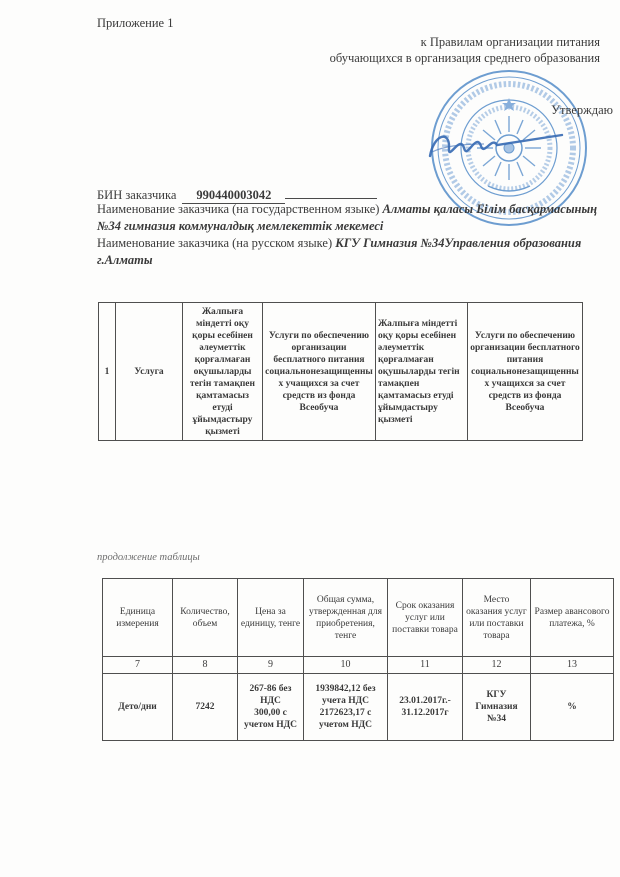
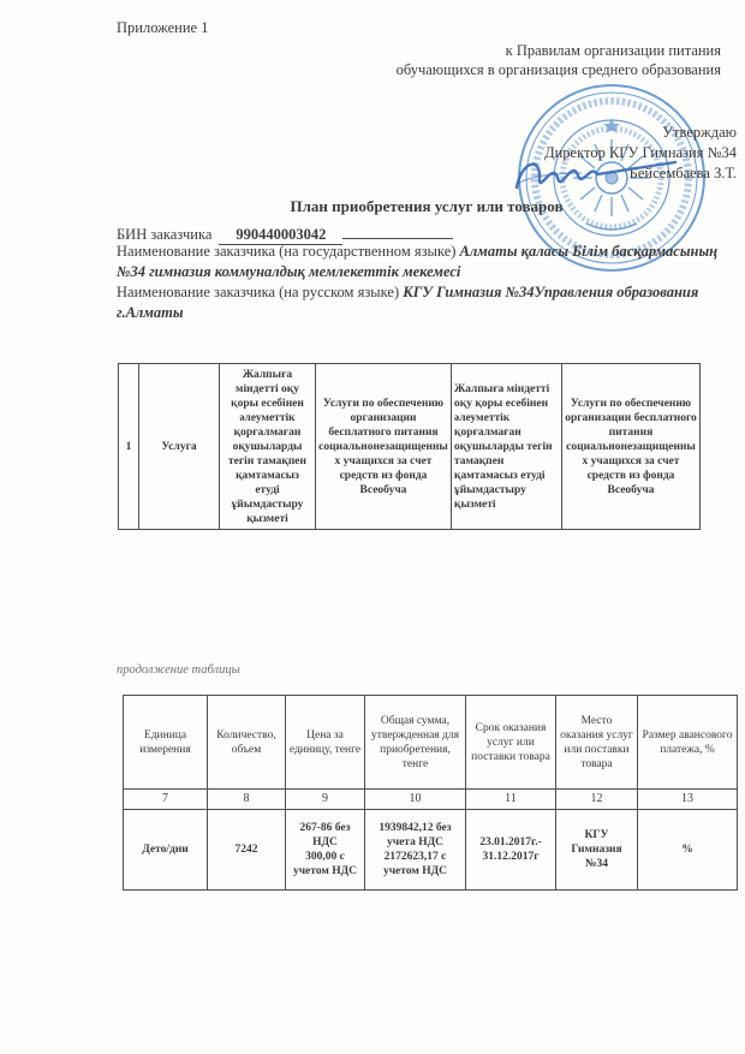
  Приложение 1
  к Правилам организации питания
  обучающихся в организация среднего образования
  Утверждаю
+ Директор КГУ Гимназия №34
+ Бейсембаева З.Т.
+ План приобретения услуг или товаров
  БИН заказчика 990440003042
  Наименование заказчика (на государственном языке) Алматы қаласы Білім басқармасының №34 гимназия коммуналдық мемлекеттік мекемесі
  Наименование заказчика (на русском языке) КГУ Гимназия №34Управления образования г.Алматы
  1	Услуга	Жалпыға міндетті оқу қоры есебінен әлеуметтік қорғалмаған оқушыларды тегін тамақпен қамтамасыз етуді ұйымдастыру қызметі	Услуги по обеспечению организации бесплатного питания социальнонезащищенных учащихся за счет средств из фонда Всеобуча	Жалпыға міндетті оқу қоры есебінен әлеуметтік қорғалмаған оқушыларды тегін тамақпен қамтамасыз етуді ұйымдастыру қызметі	Услуги по обеспечению организации бесплатного питания социальнонезащищенных учащихся за счет средств из фонда Всеобуча
  продолжение таблицы
  Единица измерения	Количество, объем	Цена за единицу, тенге	Общая сумма, утвержденная для приобретения, тенге	Срок оказания услуг или поставки товара	Место оказания услуг или поставки товара	Размер авансового платежа, %
  7	8	9	10	11	12	13
  Дето/дни	7242	267-86 без НДС 300,00 с учетом НДС	1939842,12 без учета НДС 2172623,17 с учетом НДС	23.01.2017г.- 31.12.2017г	КГУ Гимназия №34	%
